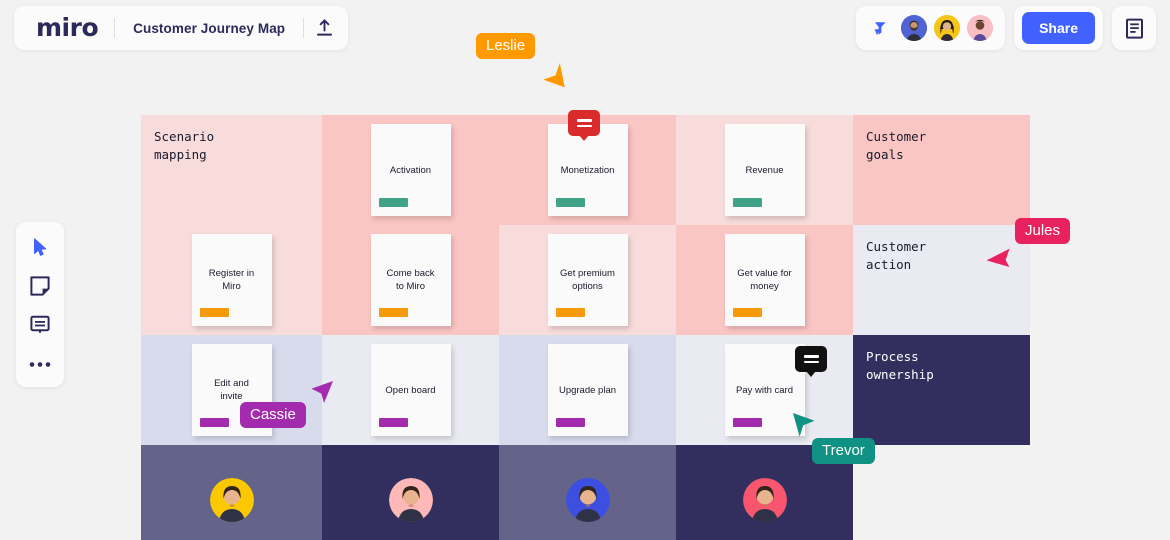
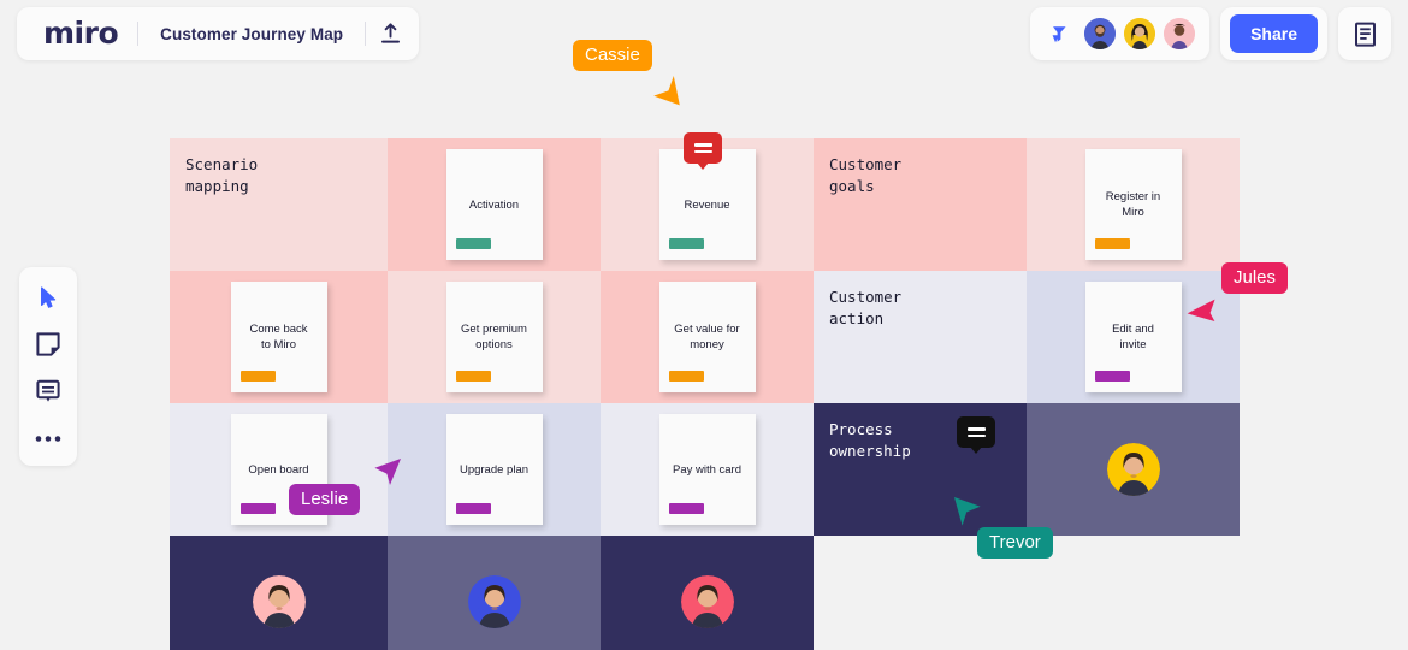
  miro
  Customer Journey Map
  Share
  Scenario
  mapping
  Activation
- Monetization
  Revenue
  Customer
  goals
  Register in
  Miro
  Come back
  to Miro
  Get premium
  options
  Get value for
  money
  Customer
  action
  Edit and
  invite
  Open board
  Upgrade plan
  Pay with card
  Process
  ownership
- Leslie
+ Cassie
  Jules
- Cassie
+ Leslie
  Trevor
